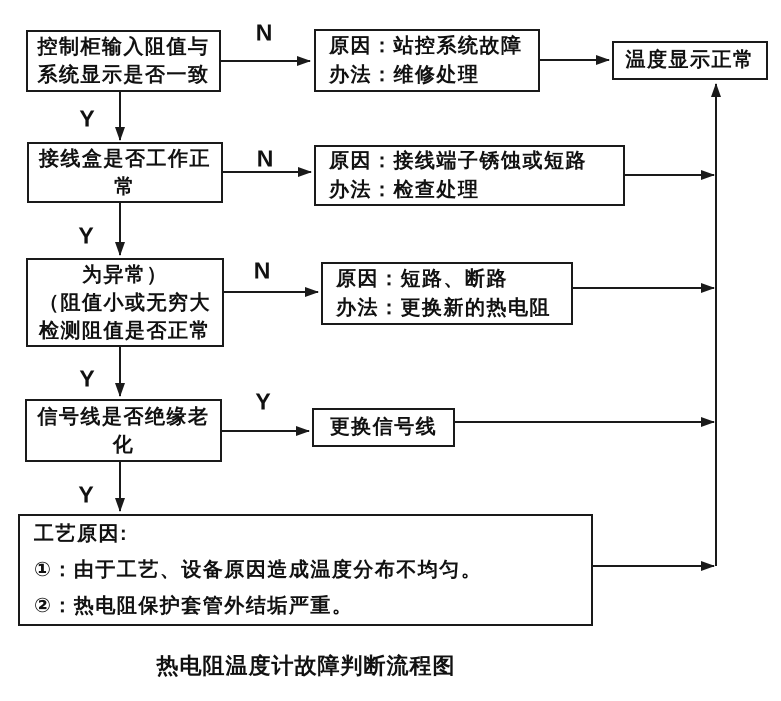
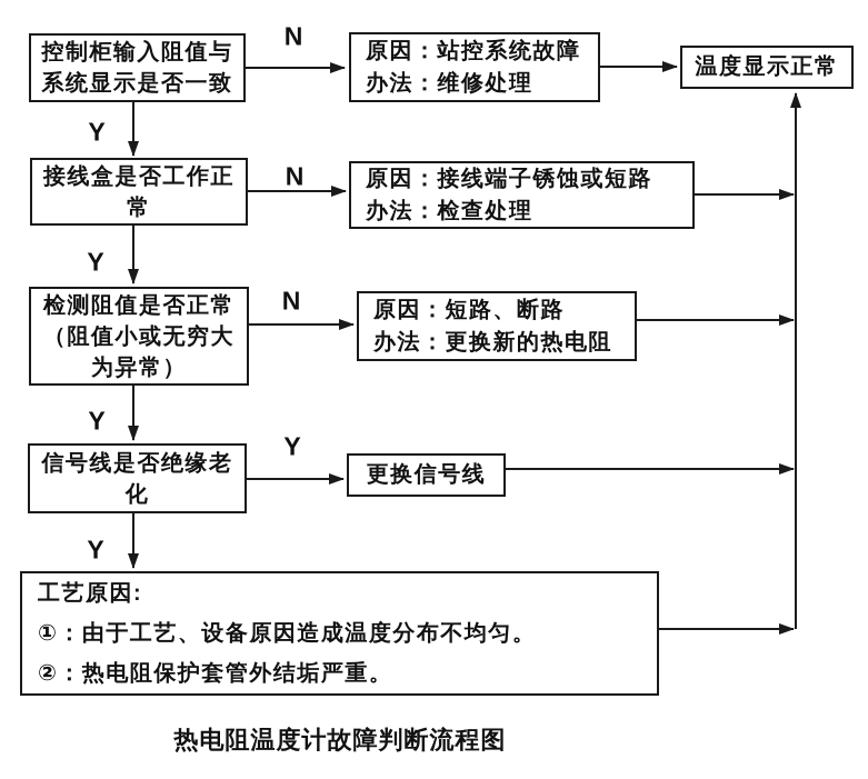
  控制柜输入阻值与
  系统显示是否一致
  原因：站控系统故障
  办法：维修处理
  温度显示正常
  接线盒是否工作正
  常
  原因：接线端子锈蚀或短路
  办法：检查处理
- 为异常）
+ 检测阻值是否正常
  （阻值小或无穷大
- 检测阻值是否正常
+ 为异常）
  原因：短路、断路
  办法：更换新的热电阻
  信号线是否绝缘老
  化
  更换信号线
  工艺原因:
  ①：由于工艺、设备原因造成温度分布不均匀。
  ②：热电阻保护套管外结垢严重。
  N
  Y
  N
  Y
  N
  Y
  Y
  Y
  热电阻温度计故障判断流程图
